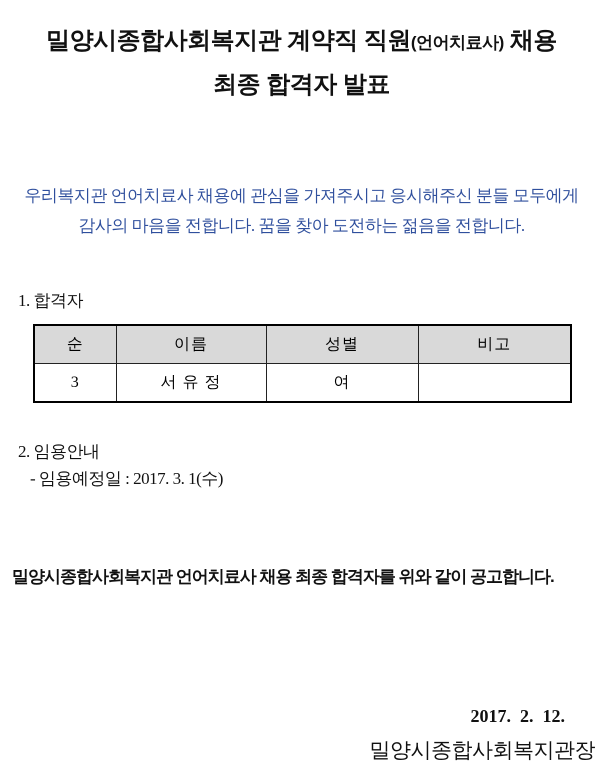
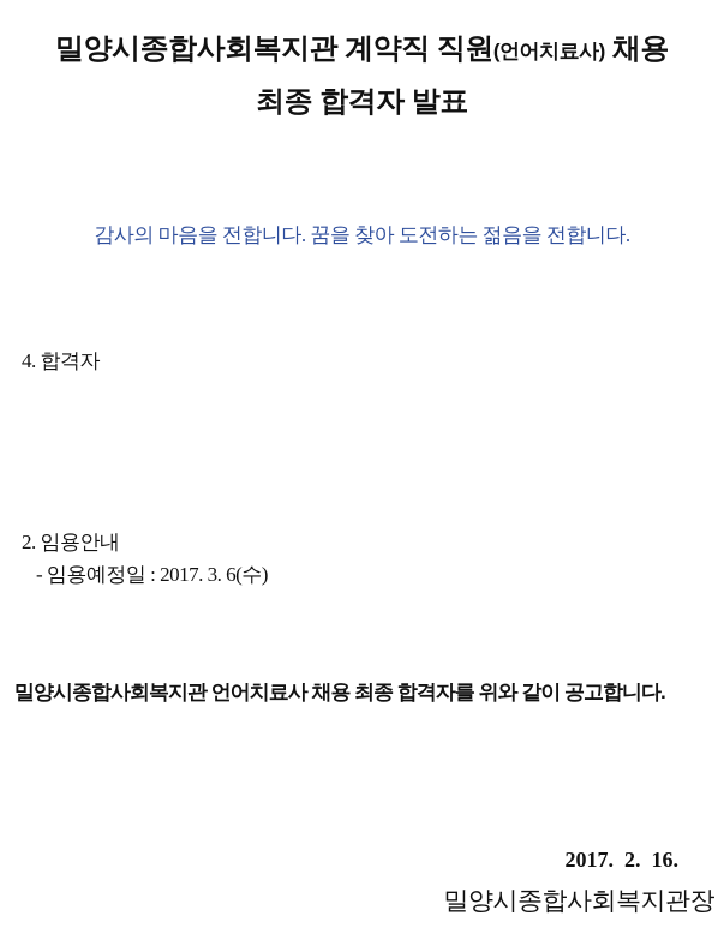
  밀양시종합사회복지관 계약직 직원(언어치료사) 채용
  최종 합격자 발표
- 우리복지관 언어치료사 채용에 관심을 가져주시고 응시해주신 분들 모두에게
  감사의 마음을 전합니다. 꿈을 찾아 도전하는 젊음을 전합니다.
- 1. 합격자
+ 4. 합격자
- 순	이름	성별	비고
- 3	서 유 정	여
  2. 임용안내
- - 임용예정일 : 2017. 3. 1(수)
+ - 임용예정일 : 2017. 3. 6(수)
  밀양시종합사회복지관 언어치료사 채용 최종 합격자를 위와 같이 공고합니다.
- 2017. 2. 12.
+ 2017. 2. 16.
  밀양시종합사회복지관장
